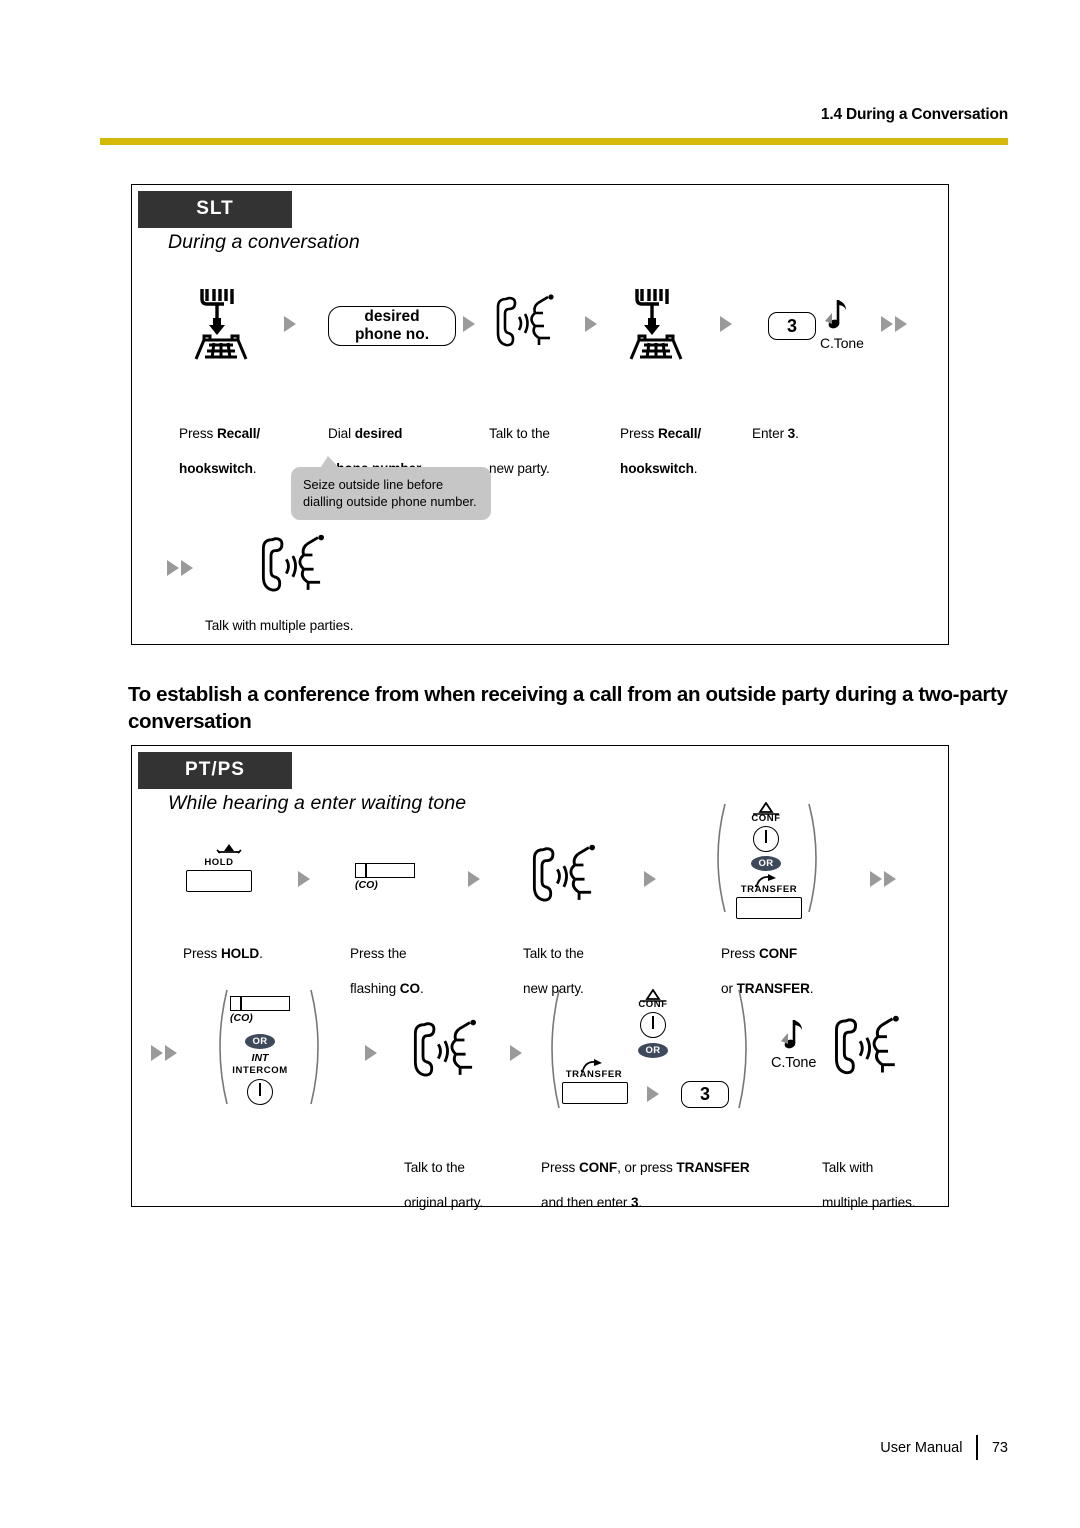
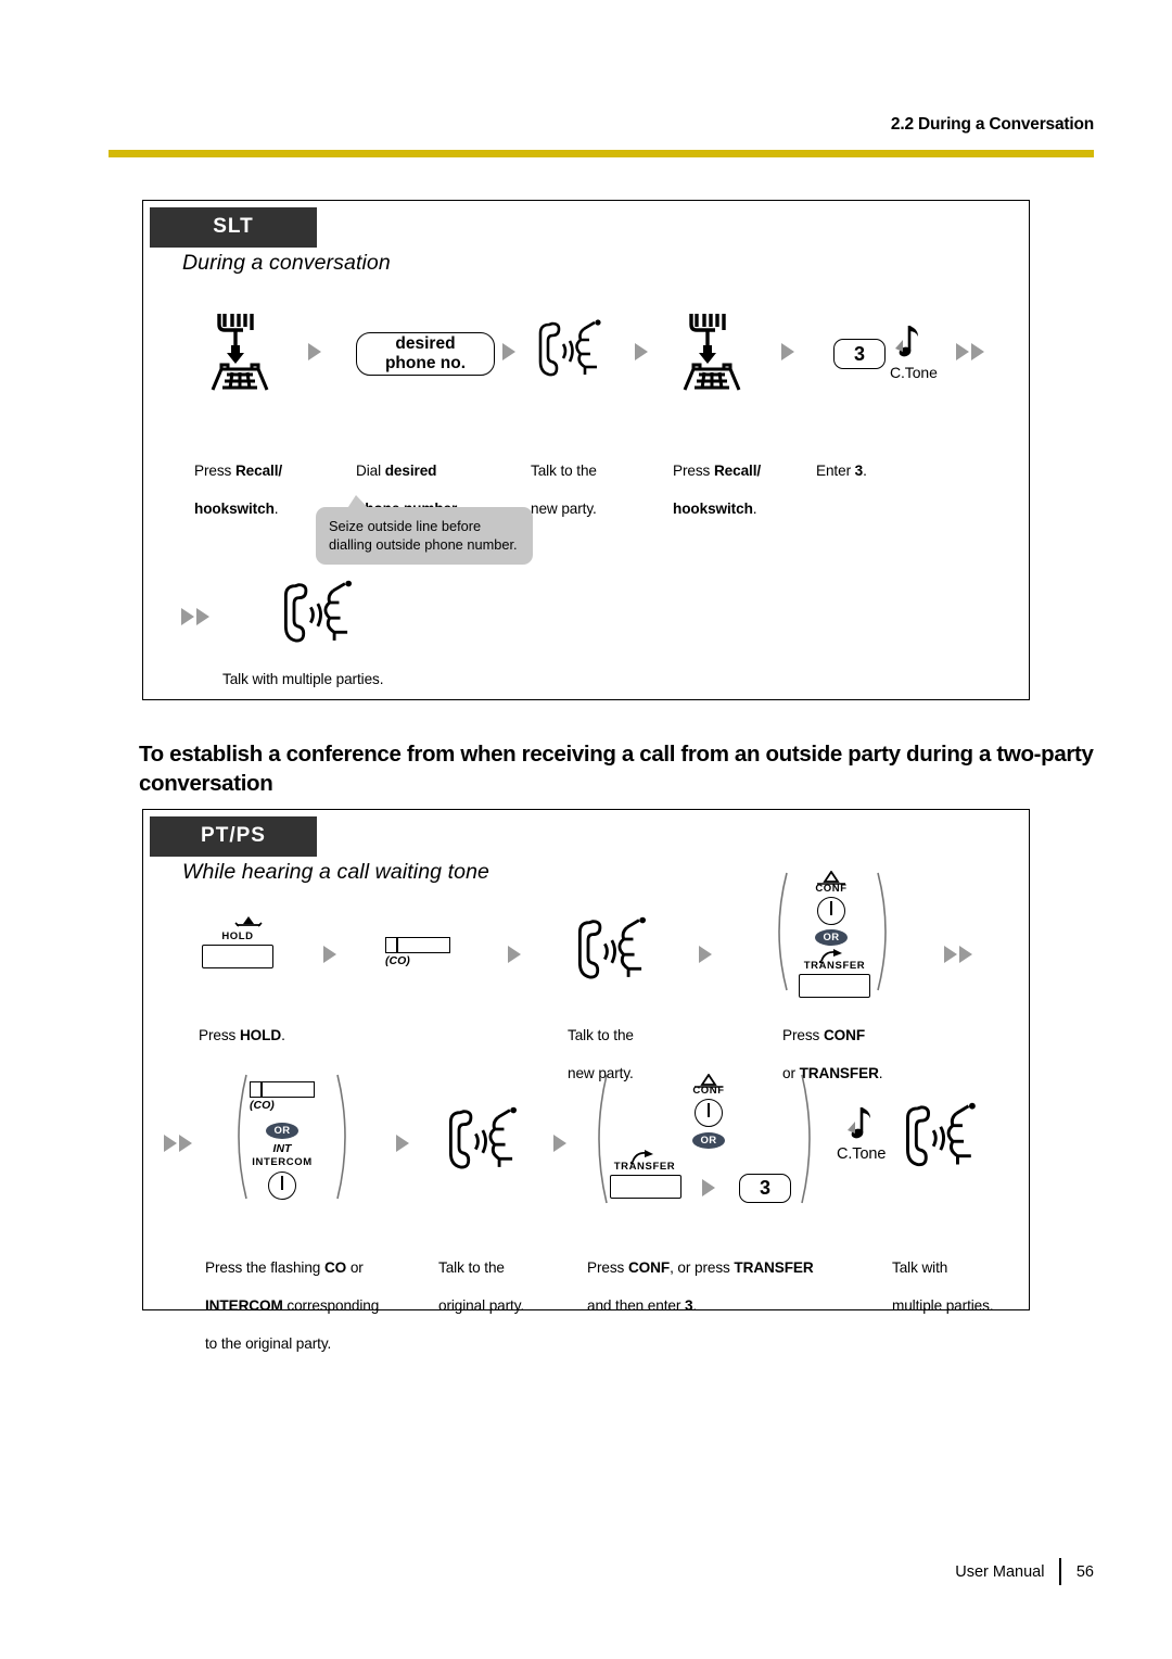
- 1.4 During a Conversation
+ 2.2 During a Conversation
  SLT
  During a conversation
  Press Recall/
  hookswitch.
  desired
  phone no.
  Dial desired
  Talk to the
  new party.
  Press Recall/
  hookswitch.
  3
  C.Tone
  Enter 3.
  Seize outside line before
  dialling outside phone number.
  Talk with multiple parties.
  To establish a conference from when receiving a call from an outside party during a two-party conversation
  PT/PS
- While hearing a enter waiting tone
+ While hearing a call waiting tone
  HOLD
  Press HOLD.
  (CO)
- Press the
- flashing CO.
  Talk to the
  new party.
  CONF
  OR
  TRANSFER
  Press CONF
  or TRANSFER.
  (CO)
  OR
  INT
  INTERCOM
+ Press the flashing CO or
+ INTERCOM corresponding
+ to the original party.
  Talk to the
  original party.
  CONF
  OR
  TRANSFER
  3
  Press CONF, or press TRANSFER
  and then enter 3.
  C.Tone
  Talk with
  multiple parties.
  User Manual
- 73
+ 56
